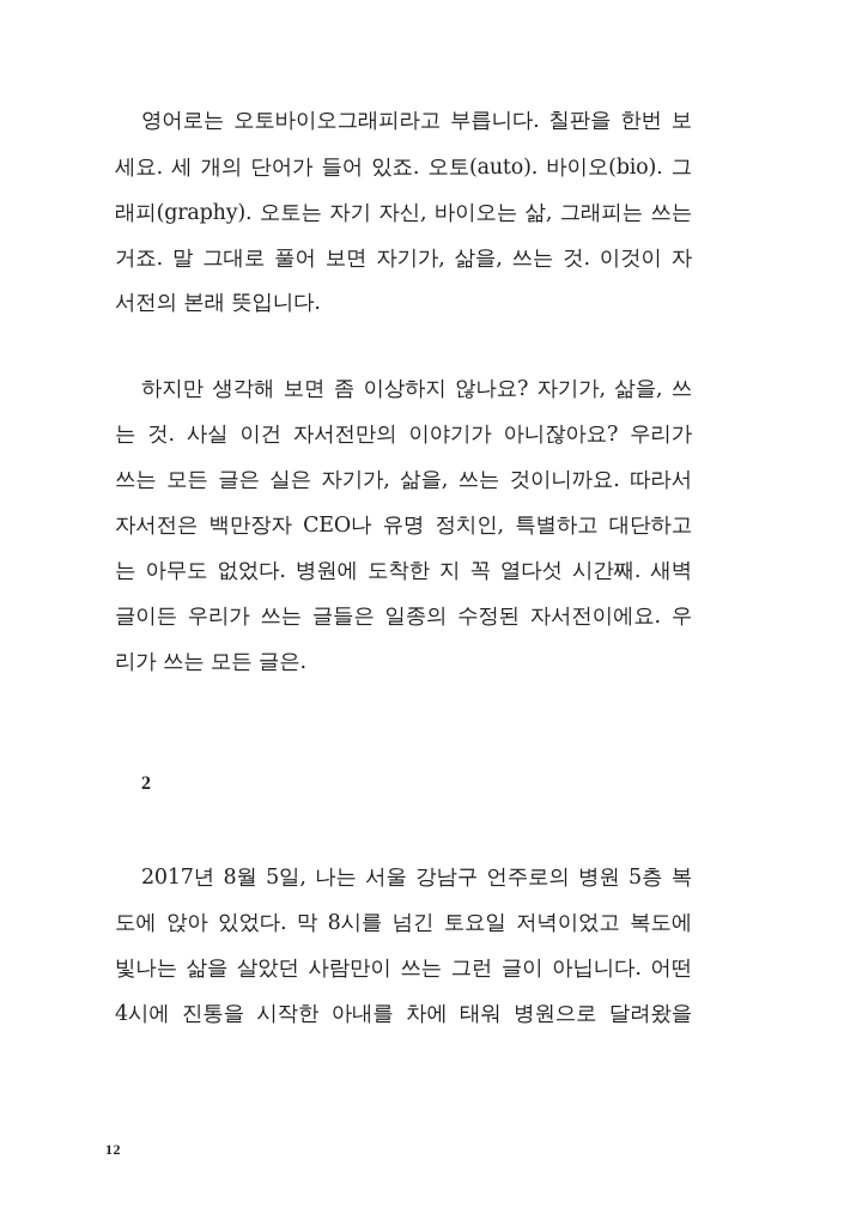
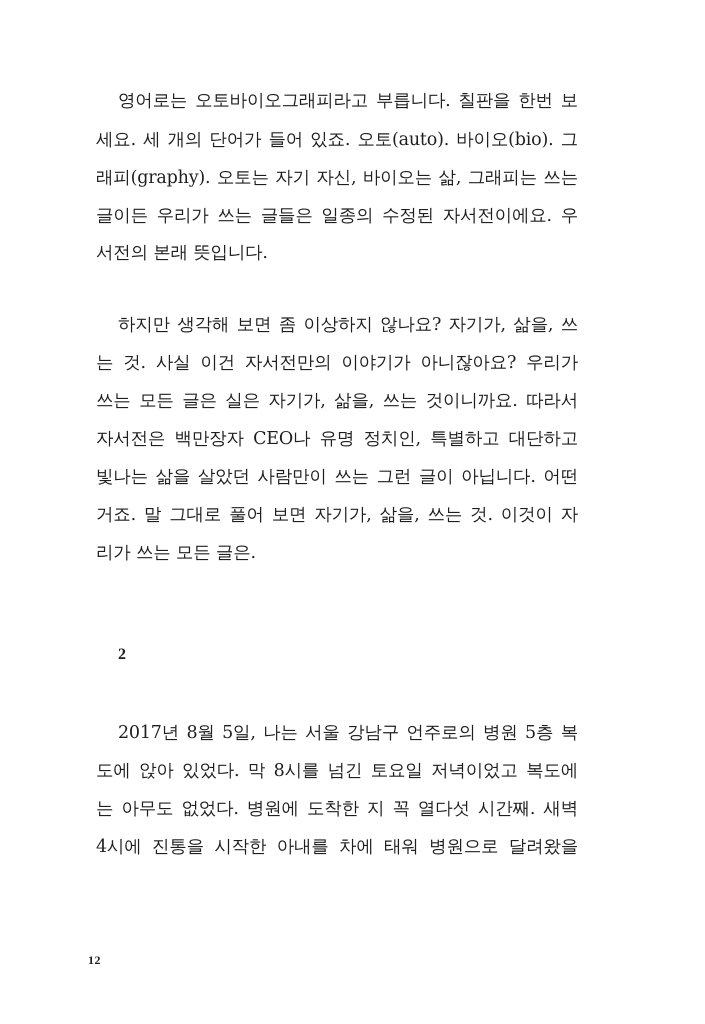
  영어로는 오토바이오그래피라고 부릅니다. 칠판을 한번 보
  세요. 세 개의 단어가 들어 있죠. 오토(auto). 바이오(bio). 그
  래피(graphy). 오토는 자기 자신, 바이오는 삶, 그래피는 쓰는
- 거죠. 말 그대로 풀어 보면 자기가, 삶을, 쓰는 것. 이것이 자
+ 글이든 우리가 쓰는 글들은 일종의 수정된 자서전이에요. 우
  서전의 본래 뜻입니다.
  하지만 생각해 보면 좀 이상하지 않나요? 자기가, 삶을, 쓰
  는 것. 사실 이건 자서전만의 이야기가 아니잖아요? 우리가
  쓰는 모든 글은 실은 자기가, 삶을, 쓰는 것이니까요. 따라서
  자서전은 백만장자 CEO나 유명 정치인, 특별하고 대단하고
- 는 아무도 없었다. 병원에 도착한 지 꼭 열다섯 시간째. 새벽
+ 빛나는 삶을 살았던 사람만이 쓰는 그런 글이 아닙니다. 어떤
- 글이든 우리가 쓰는 글들은 일종의 수정된 자서전이에요. 우
+ 거죠. 말 그대로 풀어 보면 자기가, 삶을, 쓰는 것. 이것이 자
  리가 쓰는 모든 글은.
  2
  2017년 8월 5일, 나는 서울 강남구 언주로의 병원 5층 복
  도에 앉아 있었다. 막 8시를 넘긴 토요일 저녁이었고 복도에
- 빛나는 삶을 살았던 사람만이 쓰는 그런 글이 아닙니다. 어떤
+ 는 아무도 없었다. 병원에 도착한 지 꼭 열다섯 시간째. 새벽
  4시에 진통을 시작한 아내를 차에 태워 병원으로 달려왔을
  12
